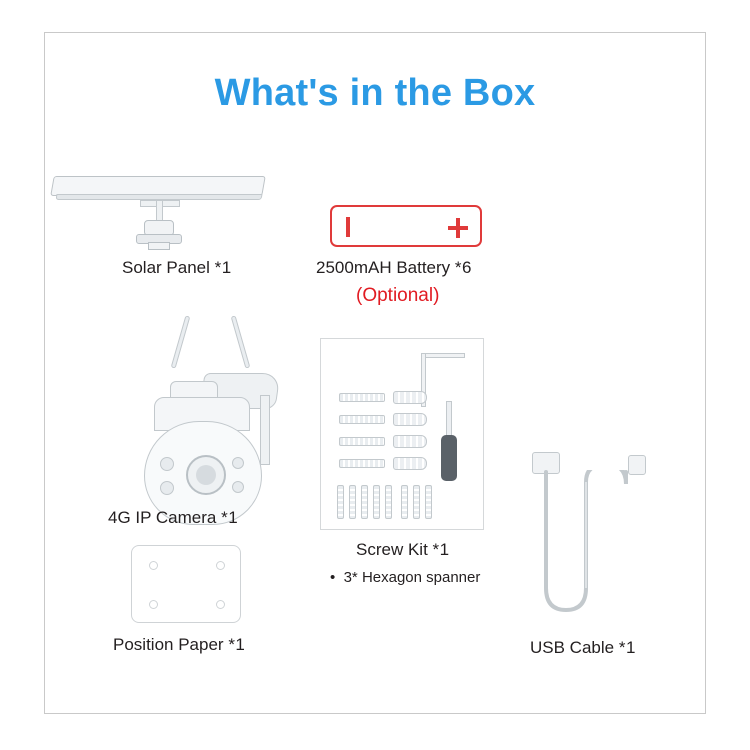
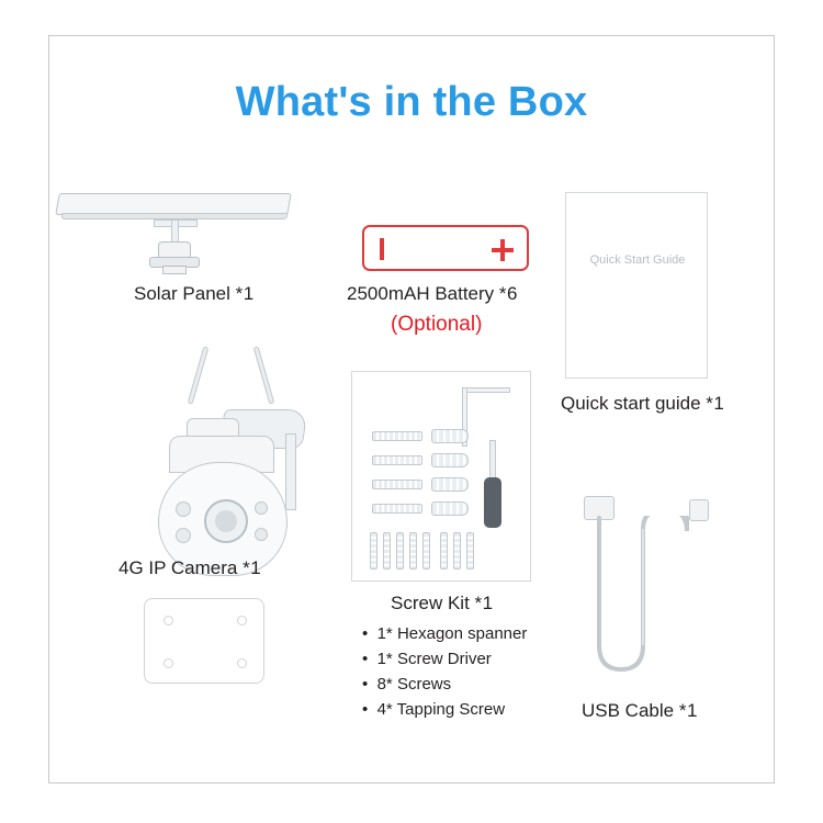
  What's in the Box
  Solar Panel *1
  2500mAH Battery *6
  (Optional)
+ Quick Start Guide
+ Quick start guide *1
  4G IP Camera *1
- Position Paper *1
  Screw Kit *1
- • 3* Hexagon spanner
+ • 1* Hexagon spanner
+ • 1* Screw Driver
+ • 8* Screws
+ • 4* Tapping Screw
  USB Cable *1
